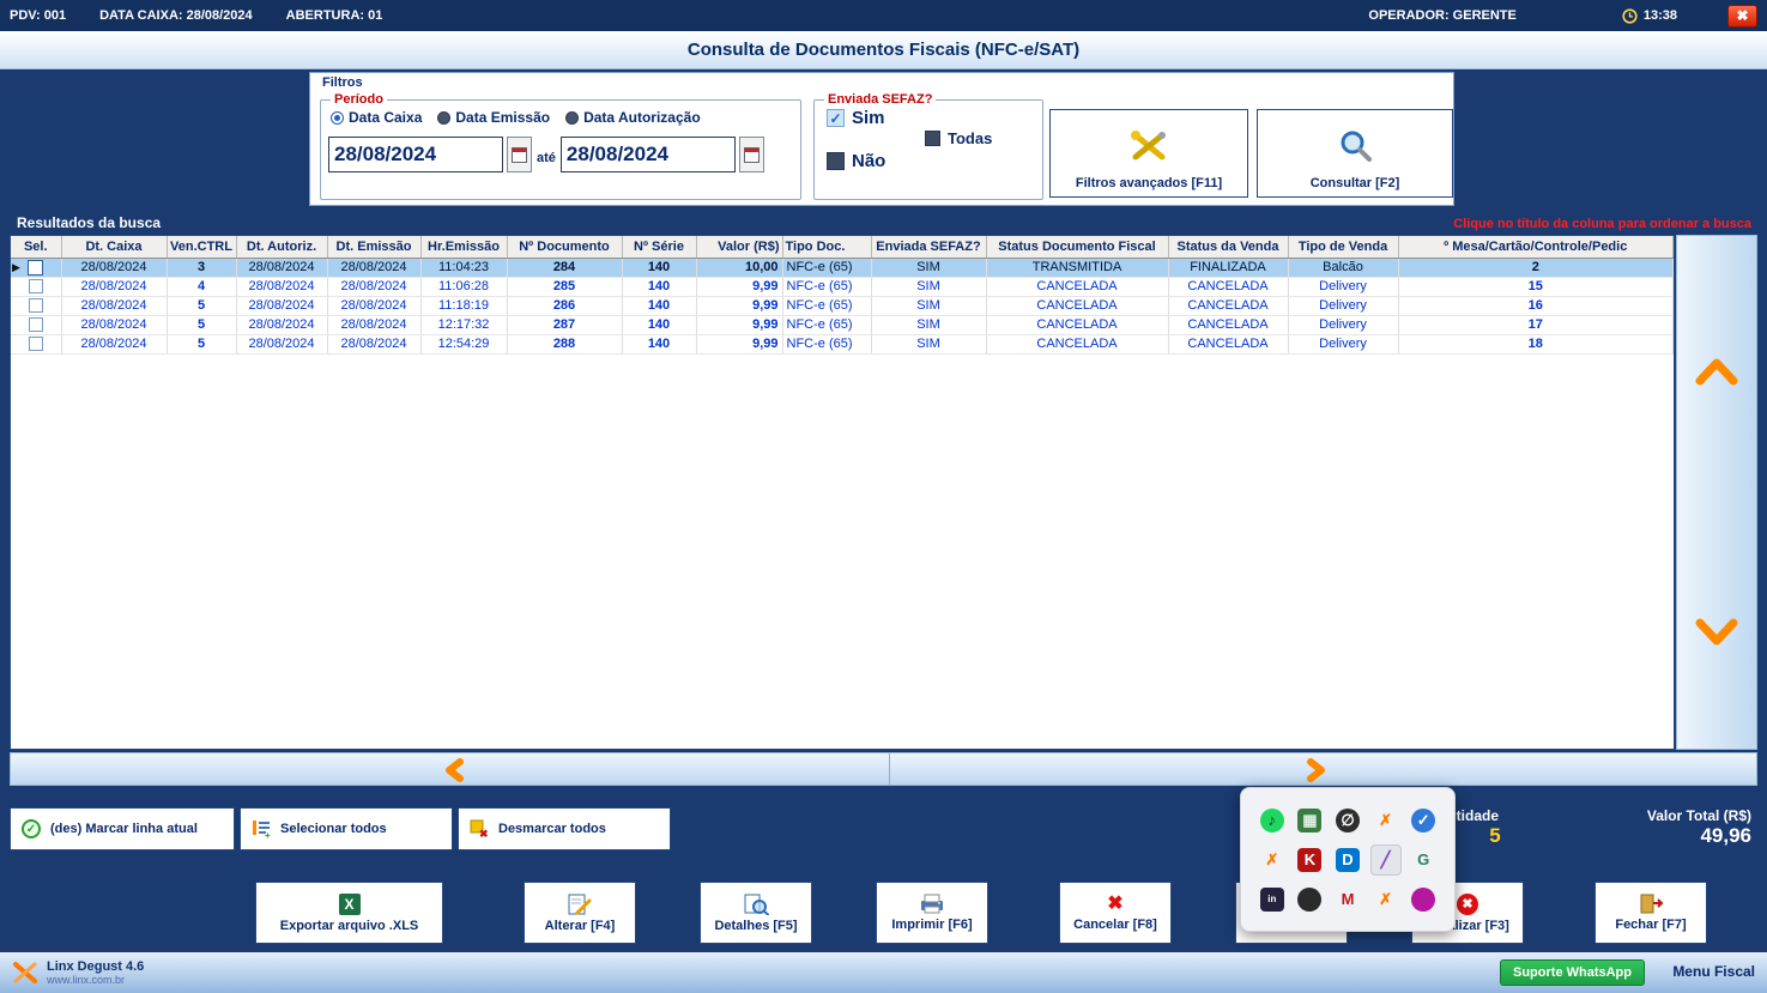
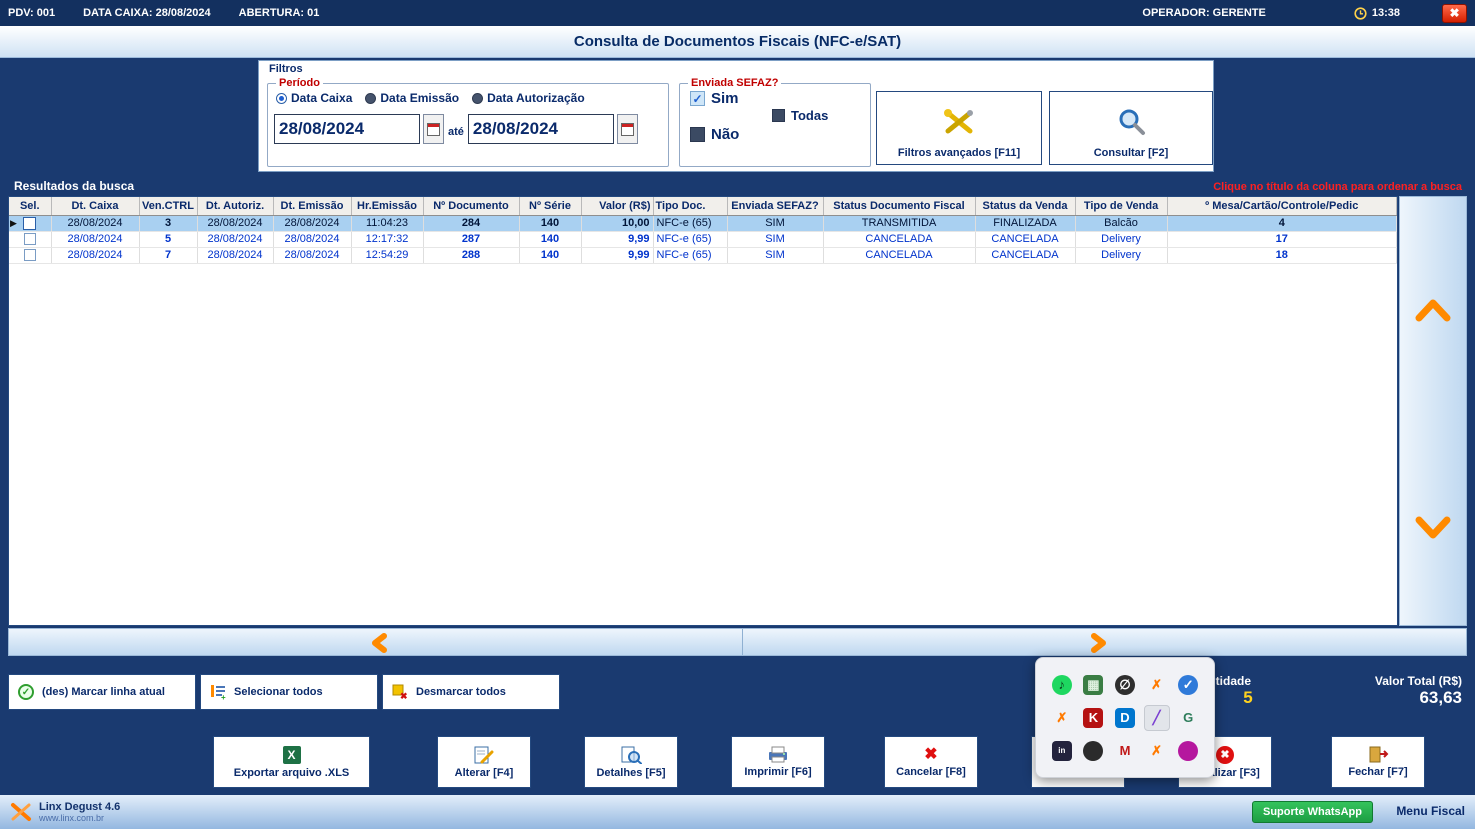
  PDV: 001
  DATA CAIXA: 28/08/2024
  ABERTURA: 01
  OPERADOR: GERENTE
  13:38
  ✖
  Consulta de Documentos Fiscais (NFC-e/SAT)
  Filtros
  Período
  Data Caixa
  Data Emissão
  Data Autorização
  28/08/2024
  até
  28/08/2024
  Enviada SEFAZ?
  ✓
  Sim
  Não
  Todas
  Filtros avançados [F11]
  Consultar [F2]
  Resultados da busca
  Clique no título da coluna para ordenar a busca
  Sel.	Dt. Caixa	Ven.CTRL	Dt. Autoriz.	Dt. Emissão	Hr.Emissão	Nº Documento	Nº Série	Valor (R$)	Tipo Doc.	Enviada SEFAZ?	Status Documento Fiscal	Status da Venda	Tipo de Venda	º Mesa/Cartão/Controle/Pedic
- ▶	28/08/2024	3	28/08/2024	28/08/2024	11:04:23	284	140	10,00	NFC-e (65)	SIM	TRANSMITIDA	FINALIZADA	Balcão	2
+ ▶	28/08/2024	3	28/08/2024	28/08/2024	11:04:23	284	140	10,00	NFC-e (65)	SIM	TRANSMITIDA	FINALIZADA	Balcão	4
- 	28/08/2024	4	28/08/2024	28/08/2024	11:06:28	285	140	9,99	NFC-e (65)	SIM	CANCELADA	CANCELADA	Delivery	15
- 	28/08/2024	5	28/08/2024	28/08/2024	11:18:19	286	140	9,99	NFC-e (65)	SIM	CANCELADA	CANCELADA	Delivery	16
  	28/08/2024	5	28/08/2024	28/08/2024	12:17:32	287	140	9,99	NFC-e (65)	SIM	CANCELADA	CANCELADA	Delivery	17
- 	28/08/2024	5	28/08/2024	28/08/2024	12:54:29	288	140	9,99	NFC-e (65)	SIM	CANCELADA	CANCELADA	Delivery	18
+ 	28/08/2024	7	28/08/2024	28/08/2024	12:54:29	288	140	9,99	NFC-e (65)	SIM	CANCELADA	CANCELADA	Delivery	18
  ✓
  (des) Marcar linha atual
  +
  Selecionar todos
  ✖
  Desmarcar todos
  5
  Valor Total (R$)
- 49,96
+ 63,63
  X
  Exportar arquivo .XLS
  Alterar [F4]
  Detalhes [F5]
  Imprimir [F6]
  ✖
  Cancelar [F8]
  ✖
  Fechar [F7]
  ♪
  ▦
  ∅
  ✗
  ✓
  ✗
  K
  D
  ╱
  G
  in
  M
  ✗
  Linx Degust 4.6
  www.linx.com.br
  Suporte WhatsApp
  Menu Fiscal
